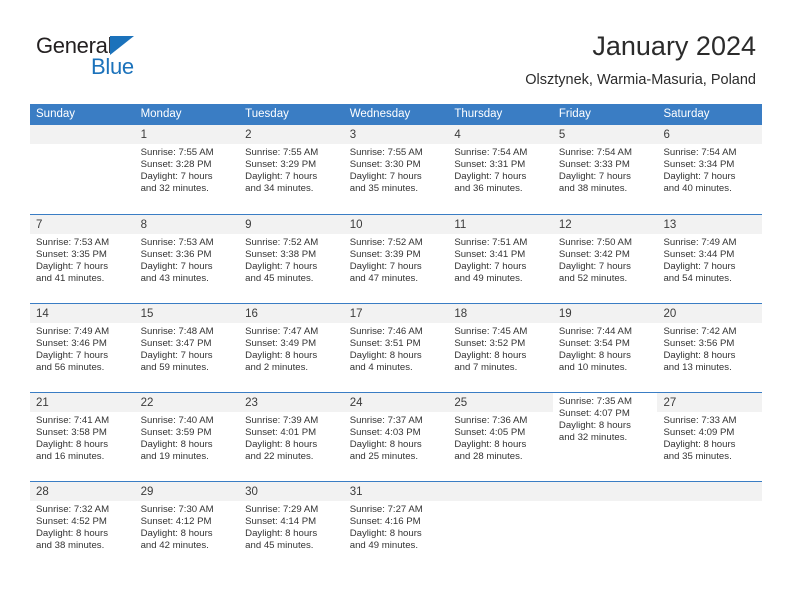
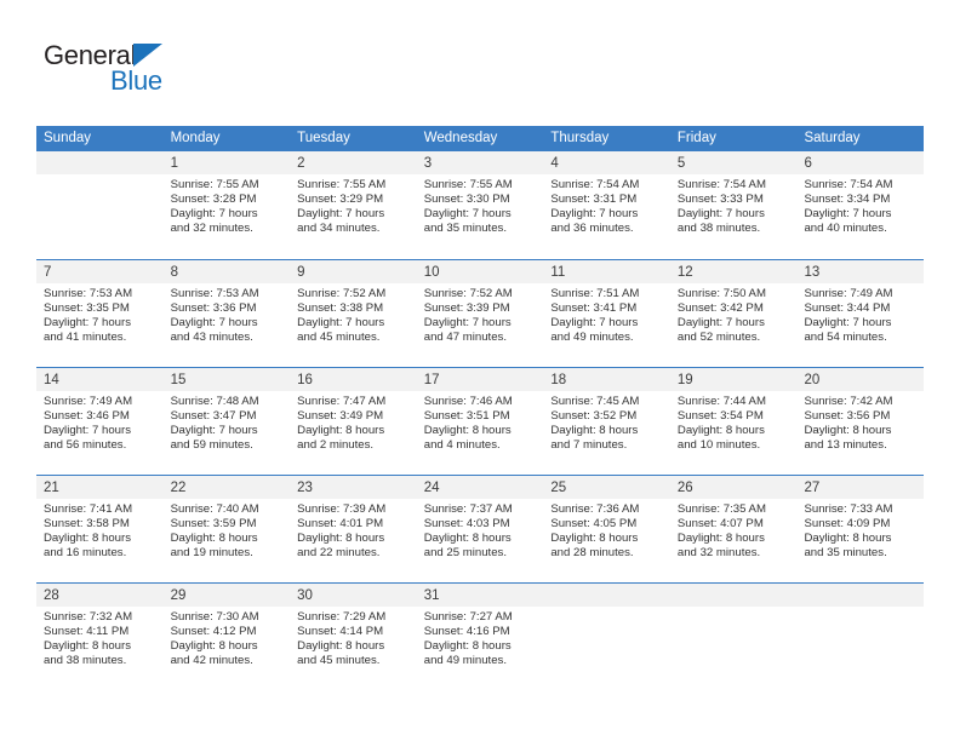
  General
  Blue
- January 2024
- Olsztynek, Warmia-Masuria, Poland
  Sunday
  Monday
  Tuesday
  Wednesday
  Thursday
  Friday
  Saturday
  1
  Sunrise: 7:55 AM
  Sunset: 3:28 PM
  Daylight: 7 hours
  and 32 minutes.
  2
  Sunrise: 7:55 AM
  Sunset: 3:29 PM
  Daylight: 7 hours
  and 34 minutes.
  3
  Sunrise: 7:55 AM
  Sunset: 3:30 PM
  Daylight: 7 hours
  and 35 minutes.
  4
  Sunrise: 7:54 AM
  Sunset: 3:31 PM
  Daylight: 7 hours
  and 36 minutes.
  5
  Sunrise: 7:54 AM
  Sunset: 3:33 PM
  Daylight: 7 hours
  and 38 minutes.
  6
  Sunrise: 7:54 AM
  Sunset: 3:34 PM
  Daylight: 7 hours
  and 40 minutes.
  7
  Sunrise: 7:53 AM
  Sunset: 3:35 PM
  Daylight: 7 hours
  and 41 minutes.
  8
  Sunrise: 7:53 AM
  Sunset: 3:36 PM
  Daylight: 7 hours
  and 43 minutes.
  9
  Sunrise: 7:52 AM
  Sunset: 3:38 PM
  Daylight: 7 hours
  and 45 minutes.
  10
  Sunrise: 7:52 AM
  Sunset: 3:39 PM
  Daylight: 7 hours
  and 47 minutes.
  11
  Sunrise: 7:51 AM
  Sunset: 3:41 PM
  Daylight: 7 hours
  and 49 minutes.
  12
  Sunrise: 7:50 AM
  Sunset: 3:42 PM
  Daylight: 7 hours
  and 52 minutes.
  13
  Sunrise: 7:49 AM
  Sunset: 3:44 PM
  Daylight: 7 hours
  and 54 minutes.
  14
  Sunrise: 7:49 AM
  Sunset: 3:46 PM
  Daylight: 7 hours
  and 56 minutes.
  15
  Sunrise: 7:48 AM
  Sunset: 3:47 PM
  Daylight: 7 hours
  and 59 minutes.
  16
  Sunrise: 7:47 AM
  Sunset: 3:49 PM
  Daylight: 8 hours
  and 2 minutes.
  17
  Sunrise: 7:46 AM
  Sunset: 3:51 PM
  Daylight: 8 hours
  and 4 minutes.
  18
  Sunrise: 7:45 AM
  Sunset: 3:52 PM
  Daylight: 8 hours
  and 7 minutes.
  19
  Sunrise: 7:44 AM
  Sunset: 3:54 PM
  Daylight: 8 hours
  and 10 minutes.
  20
  Sunrise: 7:42 AM
  Sunset: 3:56 PM
  Daylight: 8 hours
  and 13 minutes.
  21
  Sunrise: 7:41 AM
  Sunset: 3:58 PM
  Daylight: 8 hours
  and 16 minutes.
  22
  Sunrise: 7:40 AM
  Sunset: 3:59 PM
  Daylight: 8 hours
  and 19 minutes.
  23
  Sunrise: 7:39 AM
  Sunset: 4:01 PM
  Daylight: 8 hours
  and 22 minutes.
  24
  Sunrise: 7:37 AM
  Sunset: 4:03 PM
  Daylight: 8 hours
  and 25 minutes.
  25
  Sunrise: 7:36 AM
  Sunset: 4:05 PM
  Daylight: 8 hours
  and 28 minutes.
+ 26
  Sunrise: 7:35 AM
  Sunset: 4:07 PM
  Daylight: 8 hours
  and 32 minutes.
  27
  Sunrise: 7:33 AM
  Sunset: 4:09 PM
  Daylight: 8 hours
  and 35 minutes.
  28
  Sunrise: 7:32 AM
- Sunset: 4:52 PM
+ Sunset: 4:11 PM
  Daylight: 8 hours
  and 38 minutes.
  29
  Sunrise: 7:30 AM
  Sunset: 4:12 PM
  Daylight: 8 hours
  and 42 minutes.
  30
  Sunrise: 7:29 AM
  Sunset: 4:14 PM
  Daylight: 8 hours
  and 45 minutes.
  31
  Sunrise: 7:27 AM
  Sunset: 4:16 PM
  Daylight: 8 hours
  and 49 minutes.
